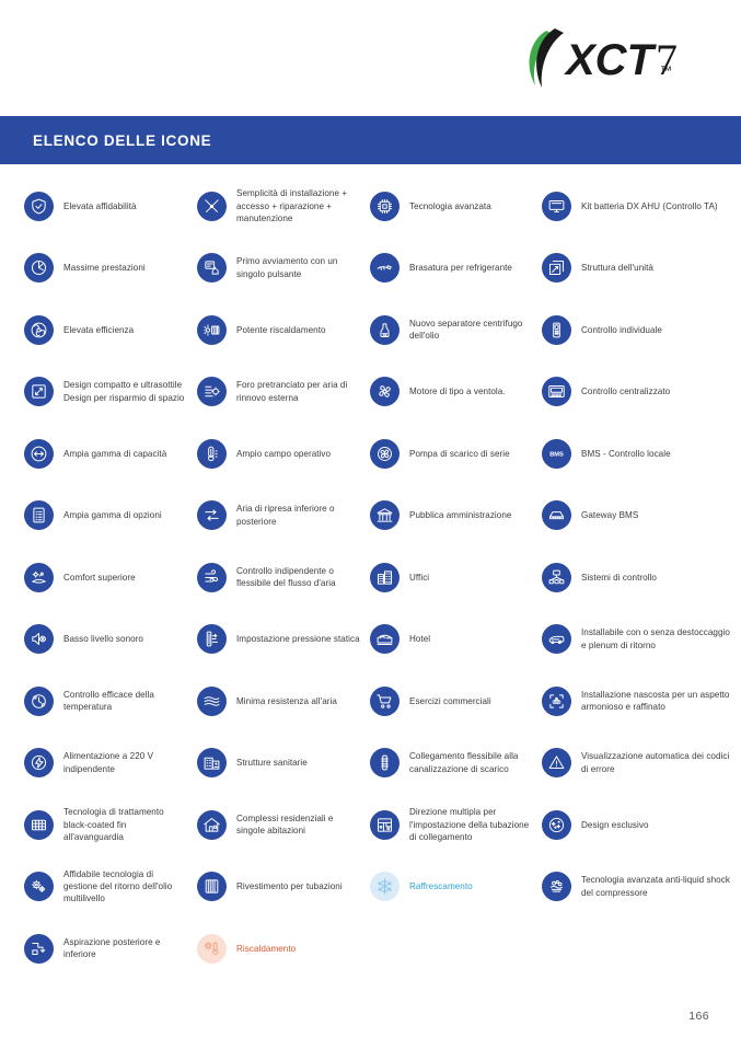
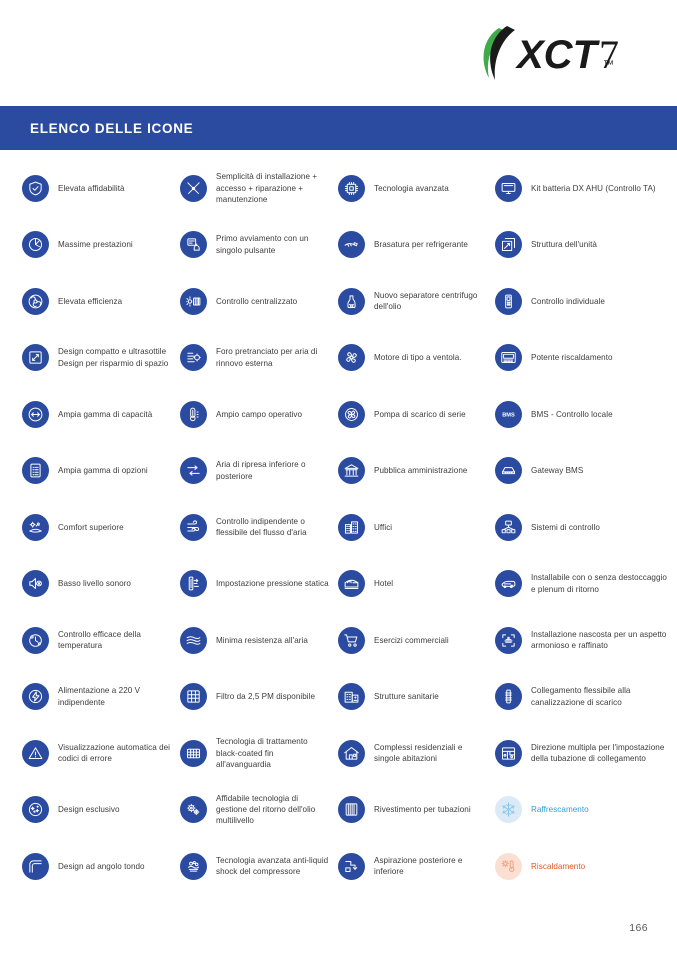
  XCT
  ™
  7
  ELENCO DELLE ICONE
  Elevata affidabilità
  Semplicità di installazione + accesso + riparazione + manutenzione
  Tecnologia avanzata
  Kit batteria DX AHU (Controllo TA)
  Massime prestazioni
  Primo avviamento con un singolo pulsante
  Brasatura per refrigerante
  Struttura dell'unità
  Elevata efficienza
- Potente riscaldamento
+ Controllo centralizzato
  Nuovo separatore centrifugo dell'olio
  Controllo individuale
  Design compatto e ultrasottile
  Design per risparmio di spazio
  Foro pretranciato per aria di rinnovo esterna
  Motore di tipo a ventola.
- Controllo centralizzato
+ Potente riscaldamento
  Ampia gamma di capacità
  Ampio campo operativo
  Pompa di scarico di serie
  BMS - Controllo locale
  Ampia gamma di opzioni
  Aria di ripresa inferiore o posteriore
  Pubblica amministrazione
  Gateway BMS
  Comfort superiore
  Controllo indipendente o flessibile del flusso d'aria
  Uffici
  Sistemi di controllo
  Basso livello sonoro
  Impostazione pressione statica
  Hotel
  Installabile con o senza destoccaggio e plenum di ritorno
  Controllo efficace della temperatura
  Minima resistenza all'aria
  Esercizi commerciali
  Installazione nascosta per un aspetto armonioso e raffinato
  Alimentazione a 220 V indipendente
+ Filtro da 2,5 PM disponibile
  Strutture sanitarie
  Collegamento flessibile alla canalizzazione di scarico
  Visualizzazione automatica dei codici di errore
  Tecnologia di trattamento black-coated fin all'avanguardia
  Complessi residenziali e singole abitazioni
  Direzione multipla per l'impostazione della tubazione di collegamento
  Design esclusivo
  Affidabile tecnologia di gestione del ritorno dell'olio multilivello
  Rivestimento per tubazioni
  Raffrescamento
+ Design ad angolo tondo
  Tecnologia avanzata anti-liquid shock del compressore
  Aspirazione posteriore e inferiore
  Riscaldamento
  166
